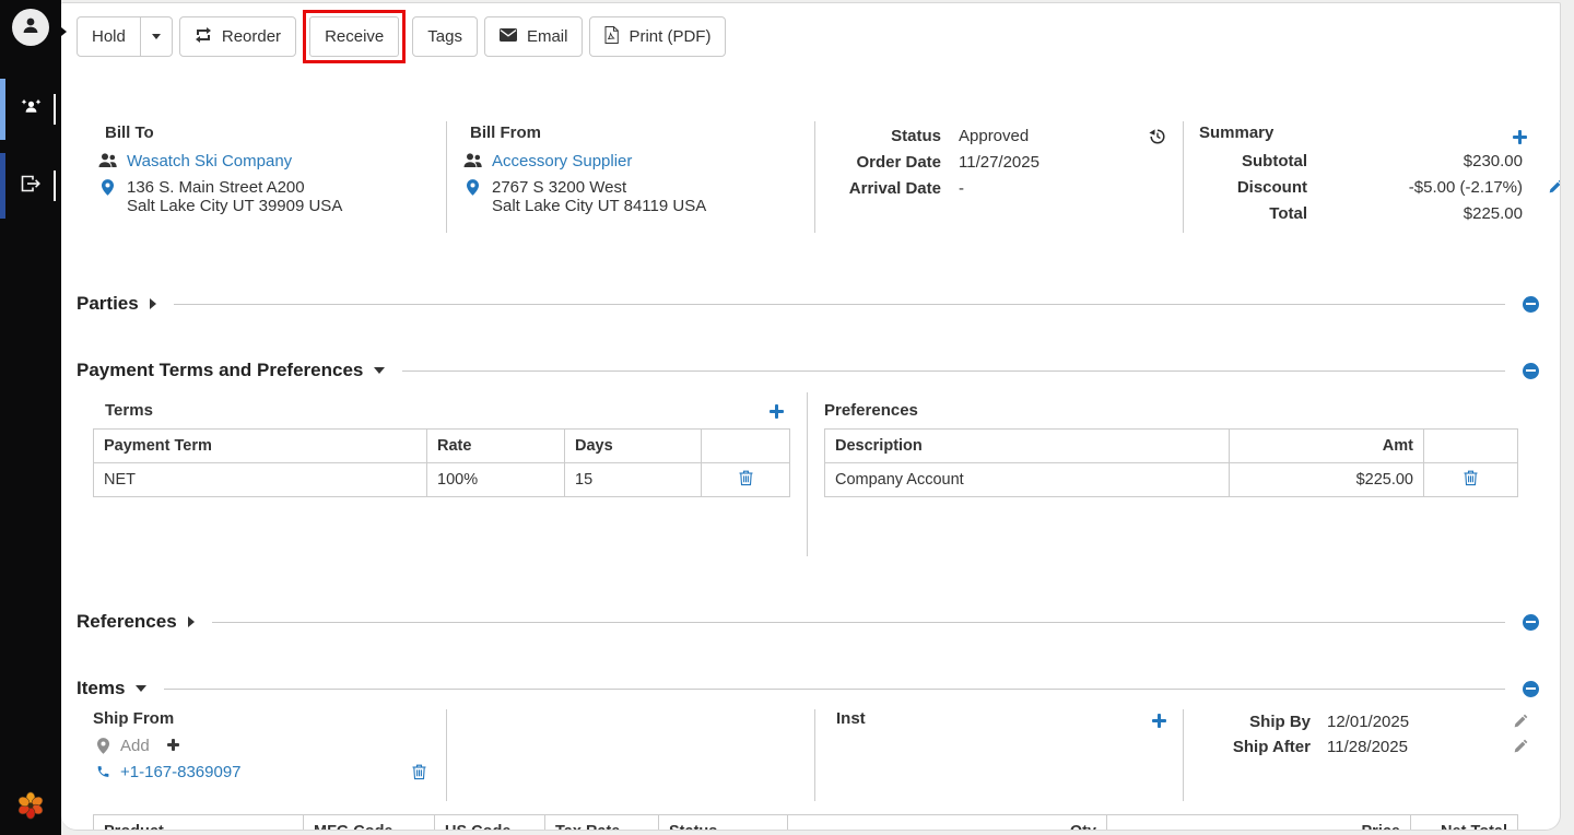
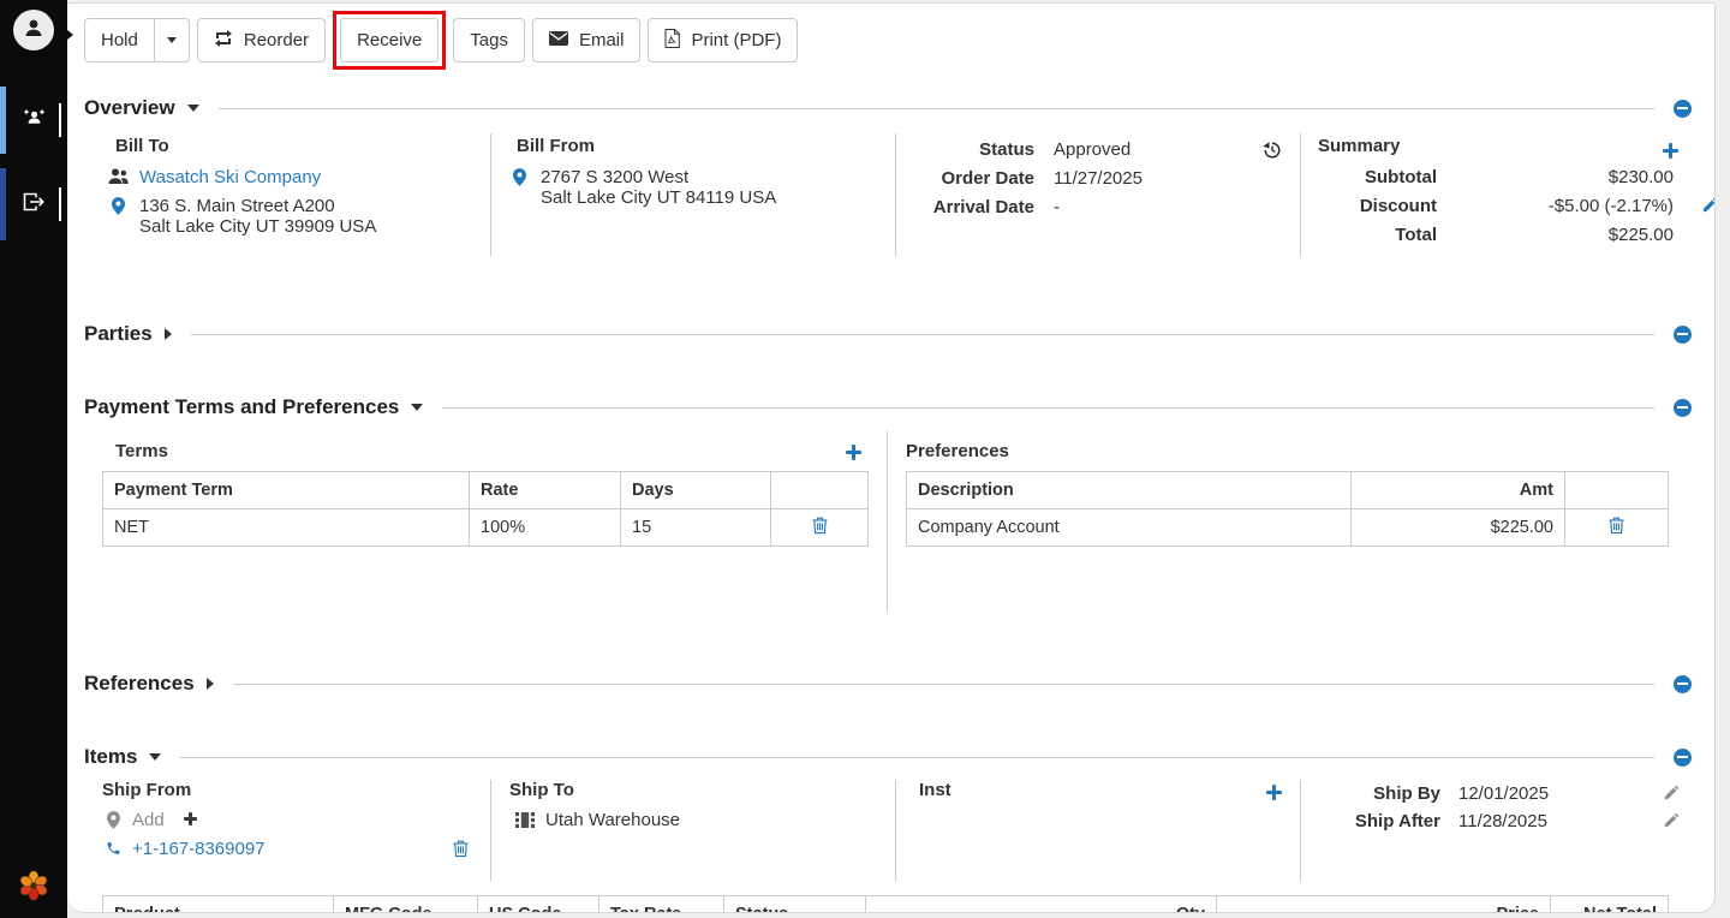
  Hold
  Reorder
  Receive
  Tags
  Email
  Print (PDF)
+ Overview
  Bill To
  Wasatch Ski Company
  136 S. Main Street A200
  Salt Lake City UT 39909 USA
  Bill From
- Accessory Supplier
  2767 S 3200 West
  Salt Lake City UT 84119 USA
  Status
  Approved
  Order Date
  11/27/2025
  Arrival Date
  -
  Summary
  Subtotal
  $230.00
  Discount
  -$5.00 (-2.17%)
  Total
  $225.00
  Parties
  Payment Terms and Preferences
  Terms
  Payment Term	Rate	Days
  NET	100%	15
  Preferences
  Description	Amt
  Company Account	$225.00
  References
  Items
  Ship From
  Add
  +1-167-8369097
+ Ship To
+ Utah Warehouse
  Inst
  Ship By
  12/01/2025
  Ship After
  11/28/2025
